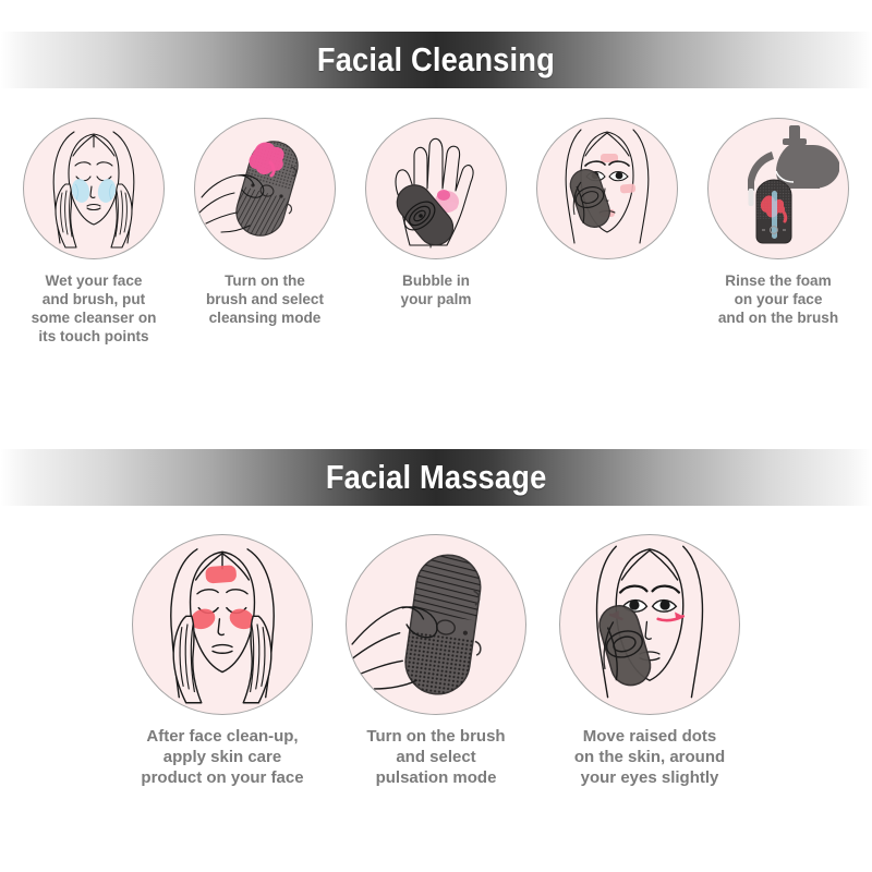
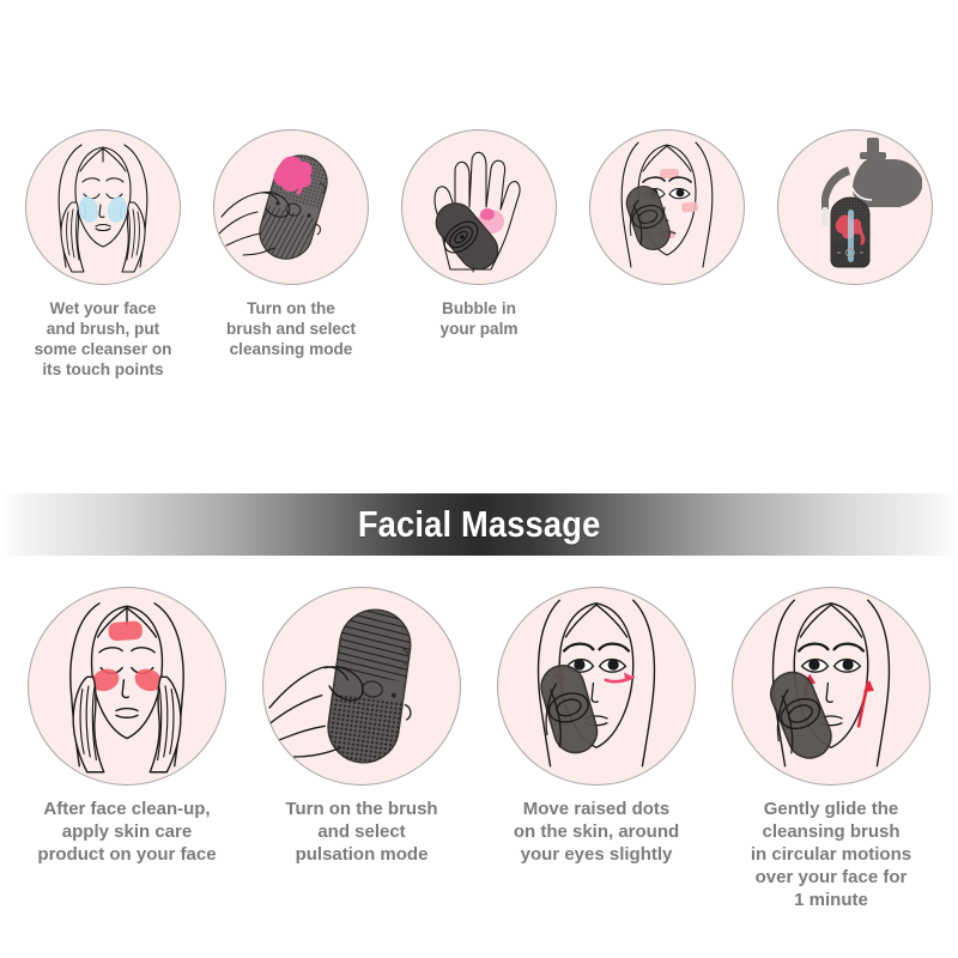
- Facial Cleansing
  Wet your face
  and brush, put
  some cleanser on
  its touch points
  Turn on the
  brush and select
  cleansing mode
  Bubble in
  your palm
- Rinse the foam
- on your face
- and on the brush
  Facial Massage
  After face clean-up,
  apply skin care
  product on your face
  Turn on the brush
  and select
  pulsation mode
  Move raised dots
  on the skin, around
  your eyes slightly
+ Gently glide the
+ cleansing brush
+ in circular motions
+ over your face for
+ 1 minute
